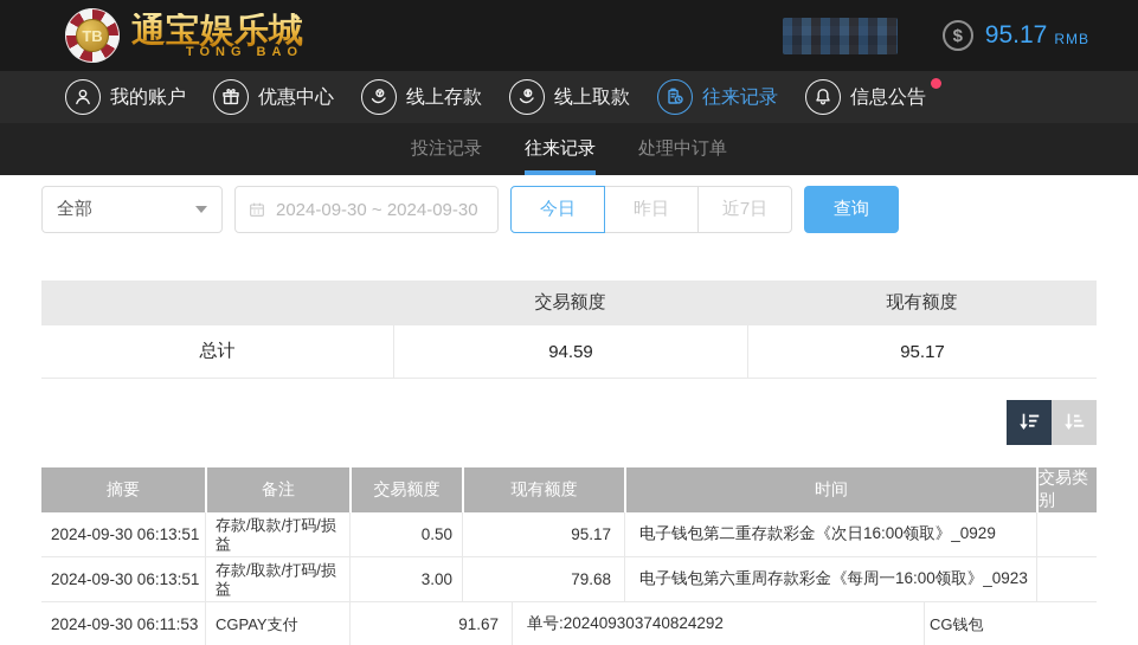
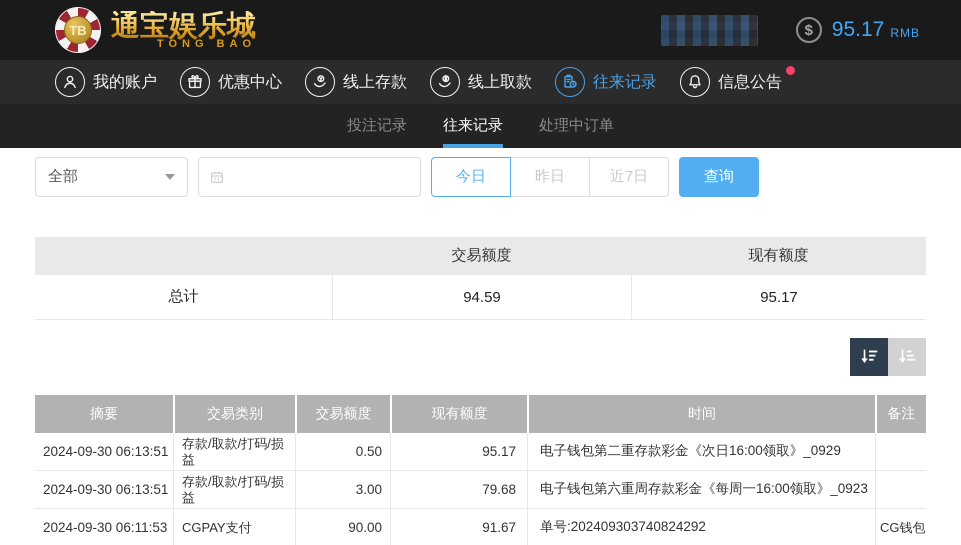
  TB
  通宝娱乐城
  TONG BAO
  $
  95.17
  RMB
  我的账户
  优惠中心
  线上存款
  线上取款
  往来记录
  信息公告
  投注记录
  往来记录
  处理中订单
  全部
- 2024-09-30 ~ 2024-09-30
  今日
  昨日
  近7日
  查询
  交易额度
  现有额度
  总计
  94.59
  95.17
  摘要
- 备注
+ 交易类别
  交易额度
  现有额度
  时间
- 交易类别
+ 备注
  2024-09-30 06:13:51
  存款/取款/打码/损益
  0.50
  95.17
  电子钱包第二重存款彩金《次日16:00领取》_0929
  2024-09-30 06:13:51
  存款/取款/打码/损益
  3.00
  79.68
  电子钱包第六重周存款彩金《每周一16:00领取》_0923
  2024-09-30 06:11:53
  CGPAY支付
+ 90.00
  91.67
  单号:202409303740824292
  CG钱包
